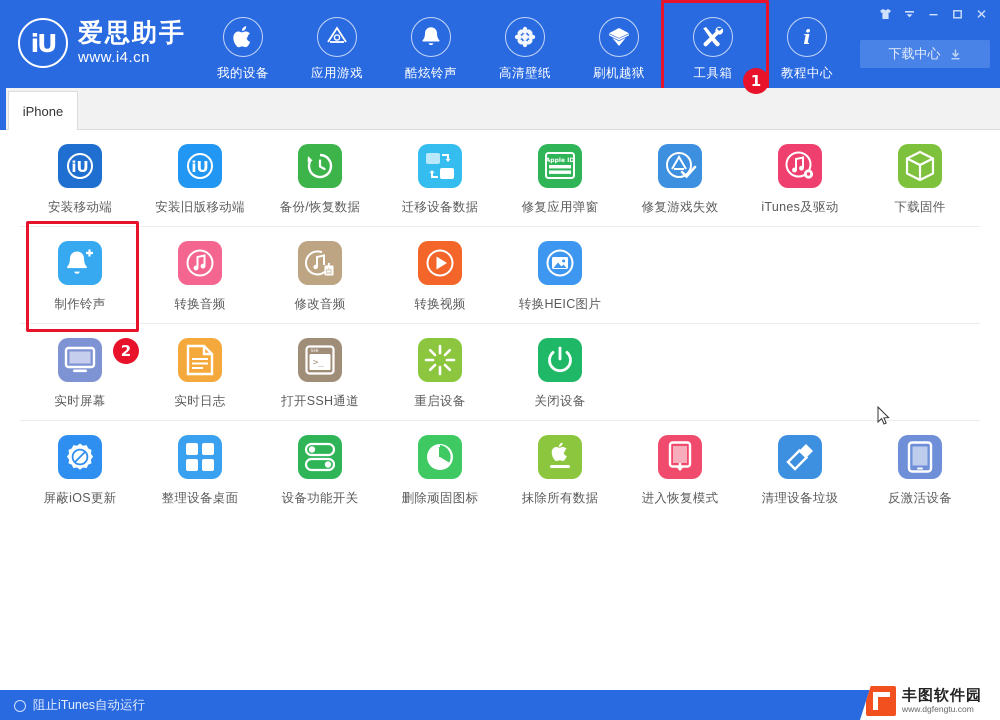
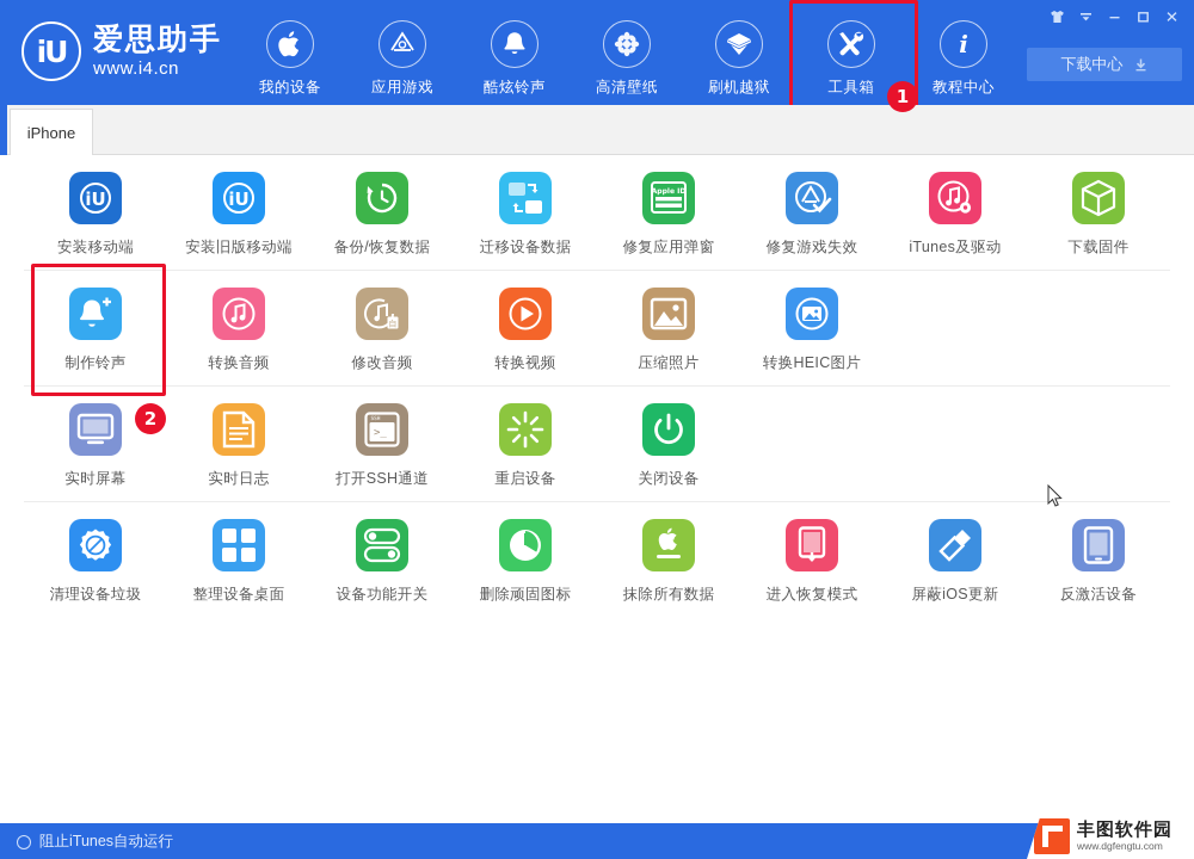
  iU
  爱思助手
  www.i4.cn
  我的设备
  应用游戏
  酷炫铃声
  高清壁纸
  刷机越狱
  工具箱
  i
  教程中心
  下载中心
  1
  iPhone
  iU
  安装移动端
  iU
  安装旧版移动端
  备份/恢复数据
  迁移设备数据
  修复应用弹窗
  修复游戏失效
  iTunes及驱动
  下载固件
  制作铃声
  转换音频
  自
  修改音频
  转换视频
+ 压缩照片
  转换HEIC图片
  实时屏幕
  实时日志
  >_
  打开SSH通道
  重启设备
  关闭设备
- 屏蔽iOS更新
+ 清理设备垃圾
  整理设备桌面
  设备功能开关
  删除顽固图标
  抹除所有数据
  进入恢复模式
- 清理设备垃圾
+ 屏蔽iOS更新
  反激活设备
  2
  阻止iTunes自动运行
  丰图软件园
  www.dgfengtu.com
